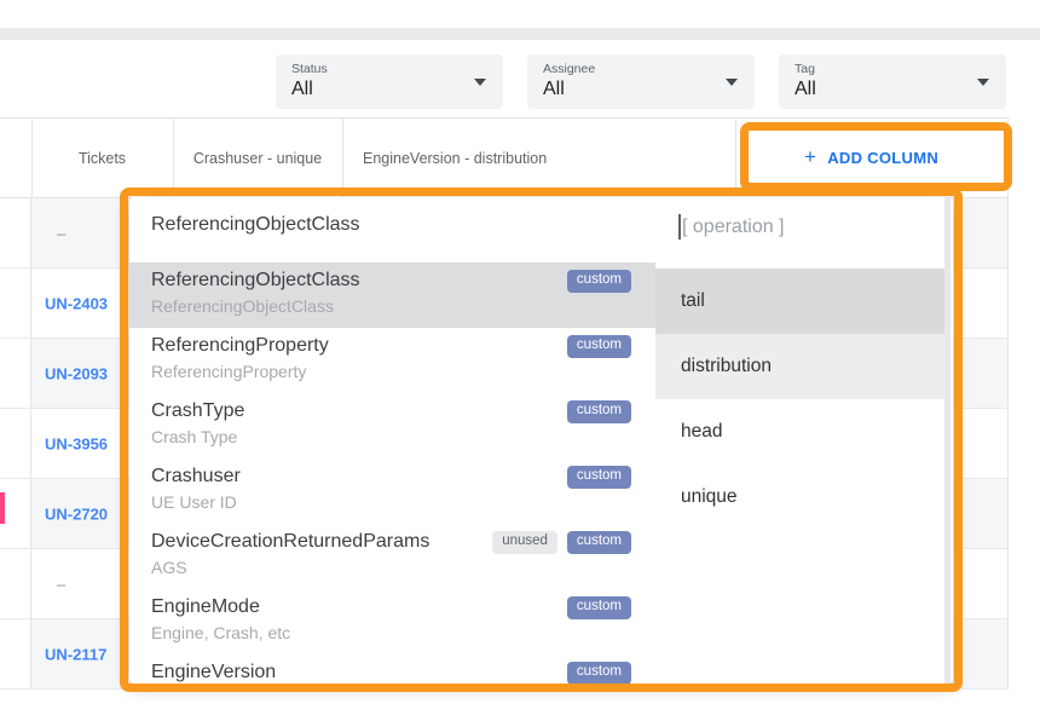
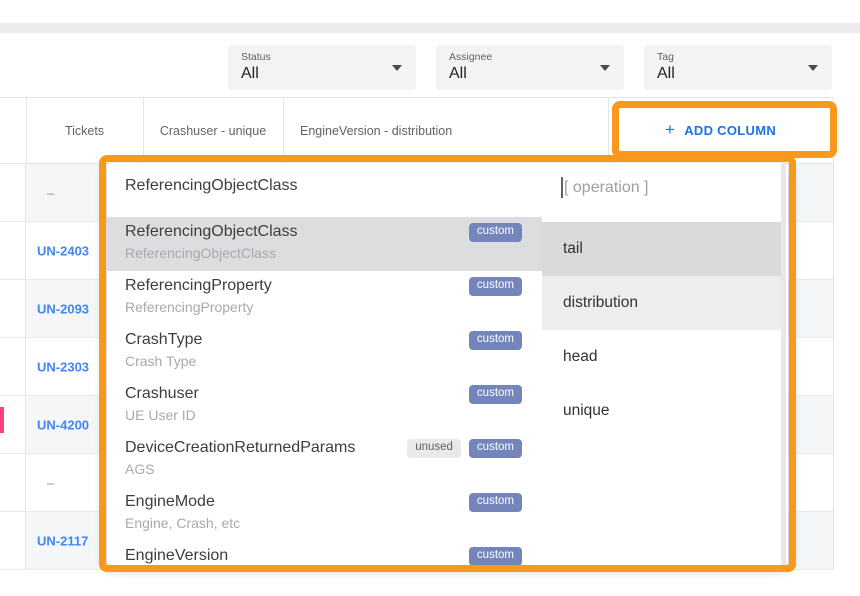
  Status
  All
  Assignee
  All
  Tag
  All
  Tickets
  Crashuser - unique
  EngineVersion - distribution
  +
  ADD COLUMN
  –
  UN-2403
  UN-2093
- UN-3956
+ UN-2303
- UN-2720
+ UN-4200
  –
  UN-2117
  ReferencingObjectClass
  ReferencingObjectClass
  custom
  ReferencingObjectClass
  ReferencingProperty
  custom
  ReferencingProperty
  CrashType
  custom
  Crash Type
  Crashuser
  custom
  UE User ID
  DeviceCreationReturnedParams
  unused
  custom
  AGS
  EngineMode
  custom
  Engine, Crash, etc
  EngineVersion
  custom
  [ operation ]
  tail
  distribution
  head
  unique
